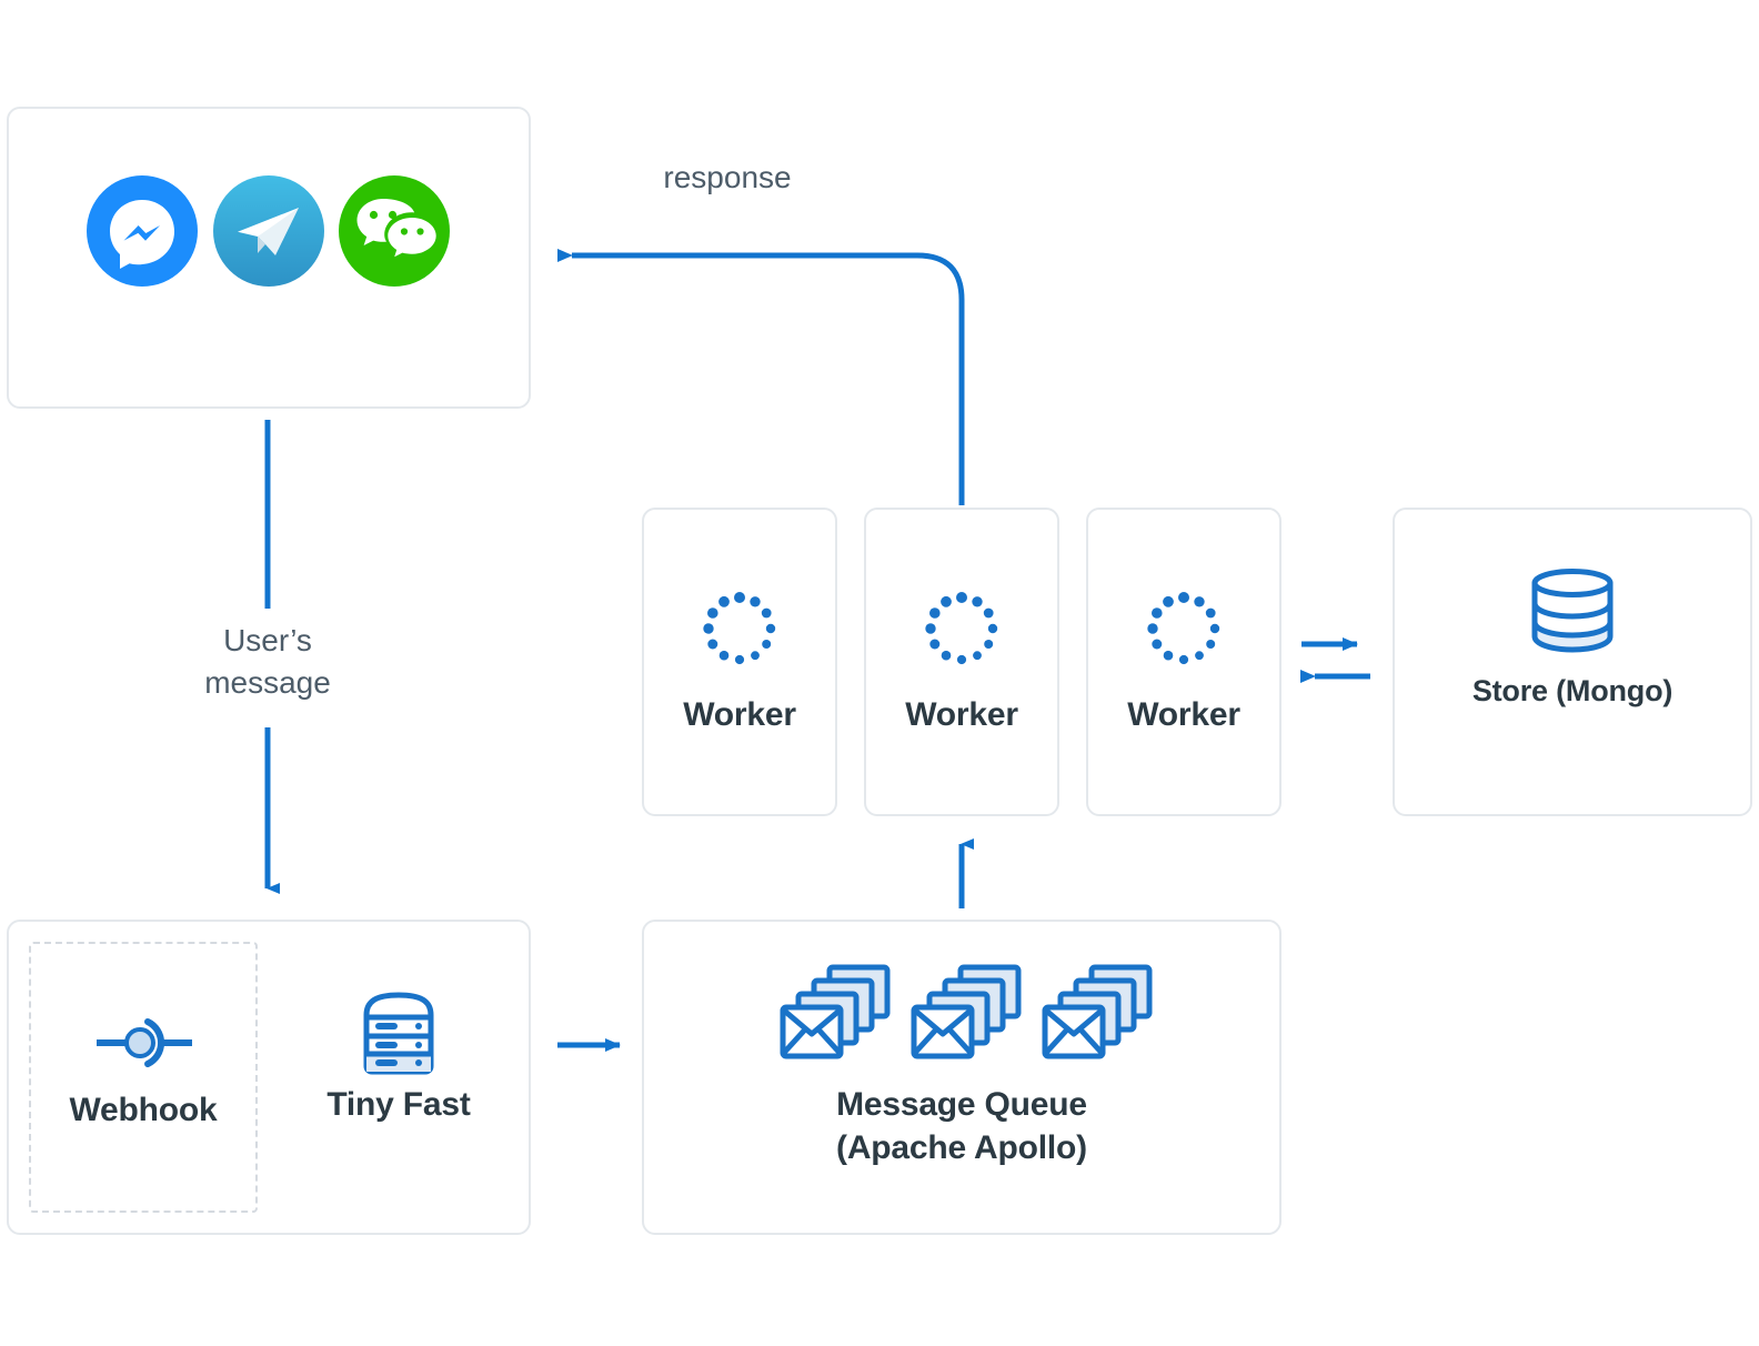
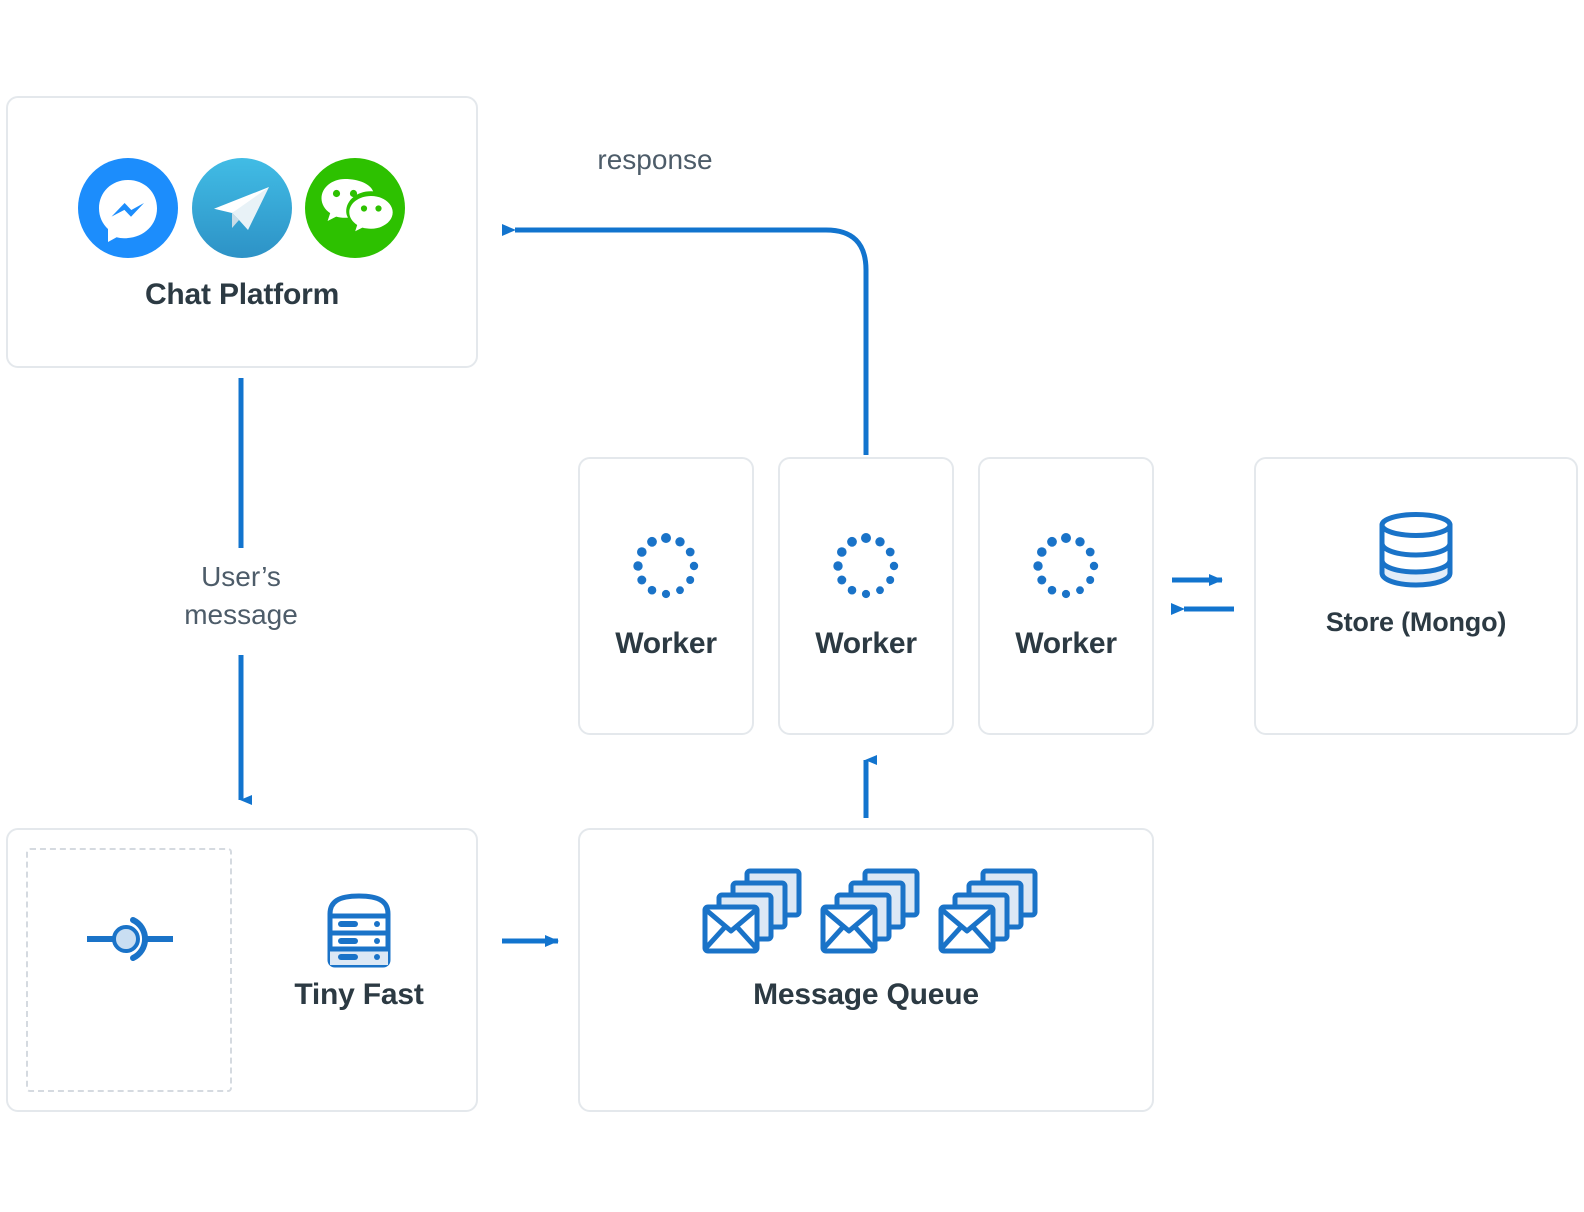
+ Chat Platform
  User’s
  message
  response
- Webhook
  Tiny Fast
  Message Queue
- (Apache Apollo)
  Worker
  Worker
  Worker
  Store (Mongo)
